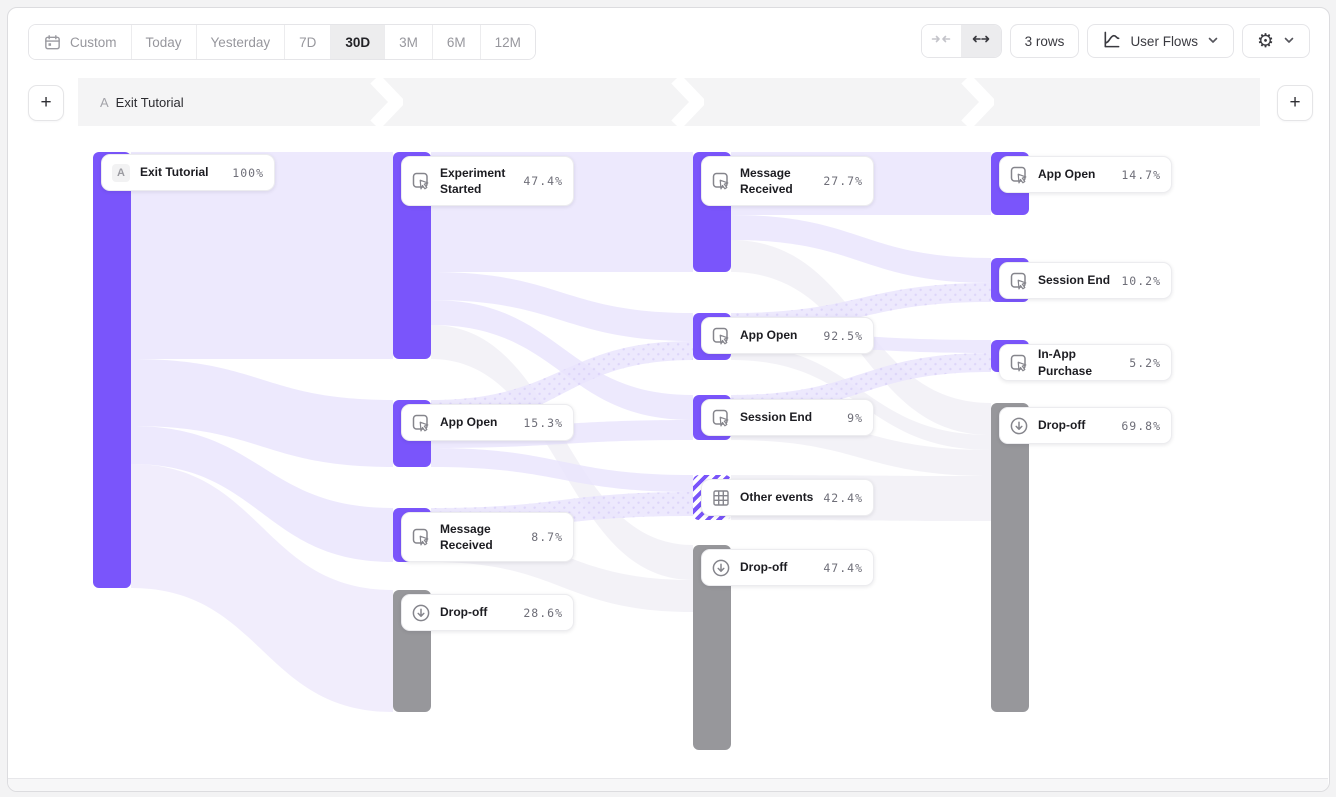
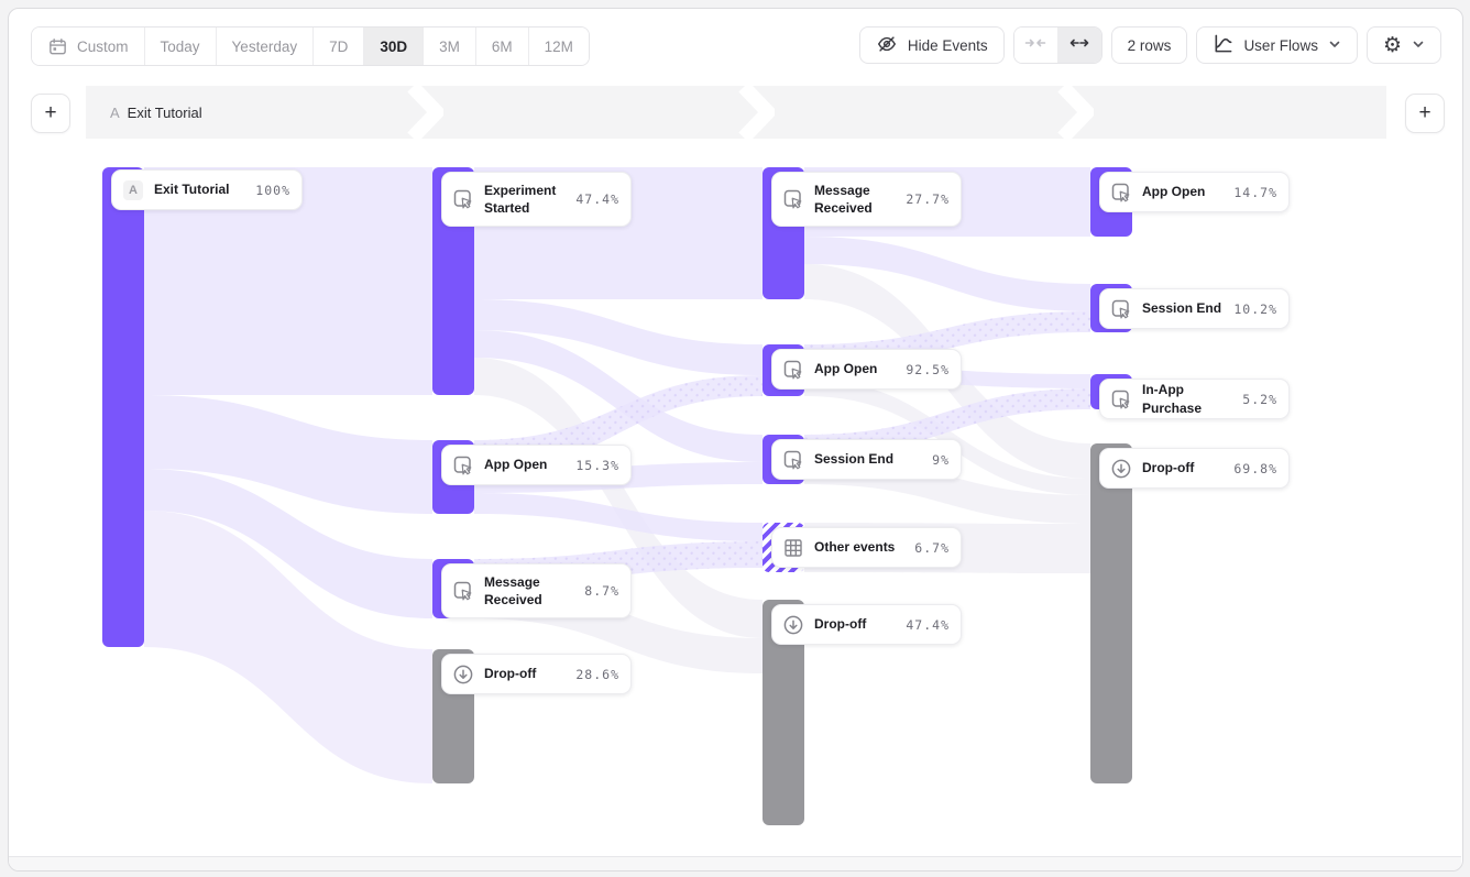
  Custom
  Today
  Yesterday
  7D
  30D
  3M
  6M
  12M
+ Hide Events
- 3 rows
+ 2 rows
  User Flows
  ⚙
  +
  A
  Exit Tutorial
  +
  A
  Exit Tutorial
  100%
  Experiment Started
  47.4%
  App Open
  15.3%
  Message Received
  8.7%
  Drop-off
  28.6%
  Message Received
  27.7%
  App Open
  92.5%
  Session End
  9%
  Other events
- 42.4%
+ 6.7%
  Drop-off
  47.4%
  App Open
  14.7%
  Session End
  10.2%
  In-App Purchase
  5.2%
  Drop-off
  69.8%
